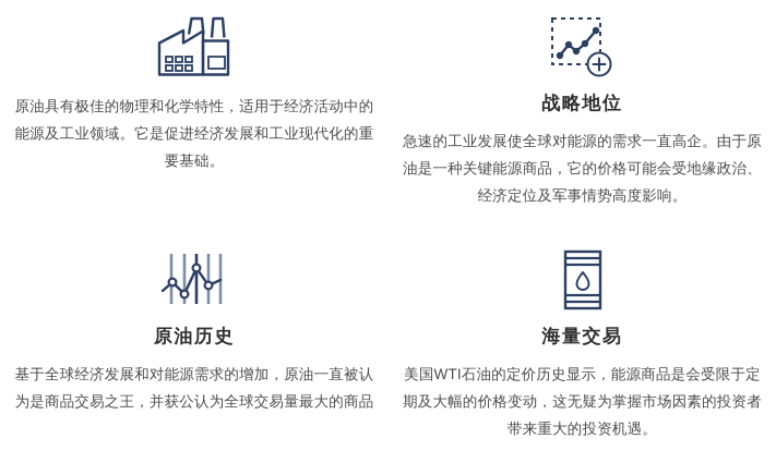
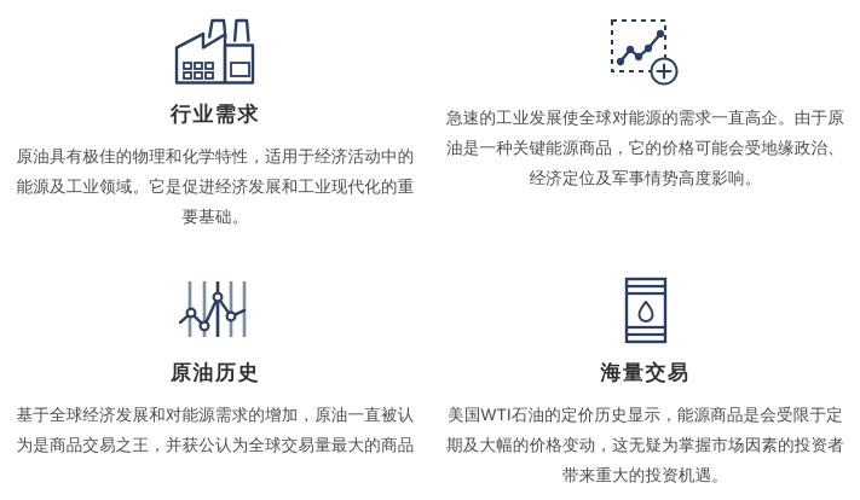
+ 行业需求
  原油具有极佳的物理和化学特性，适用于经济活动中的能源及工业领域。它是促进经济发展和工业现代化的重要基础。
- 战略地位
  急速的工业发展使全球对能源的需求一直高企。由于原油是一种关键能源商品，它的价格可能会受地缘政治、经济定位及军事情势高度影响。
  原油历史
  基于全球经济发展和对能源需求的增加，原油一直被认为是商品交易之王，并获公认为全球交易量最大的商品
  海量交易
  美国WTI石油的定价历史显示，能源商品是会受限于定期及大幅的价格变动，这无疑为掌握市场因素的投资者带来重大的投资机遇。
